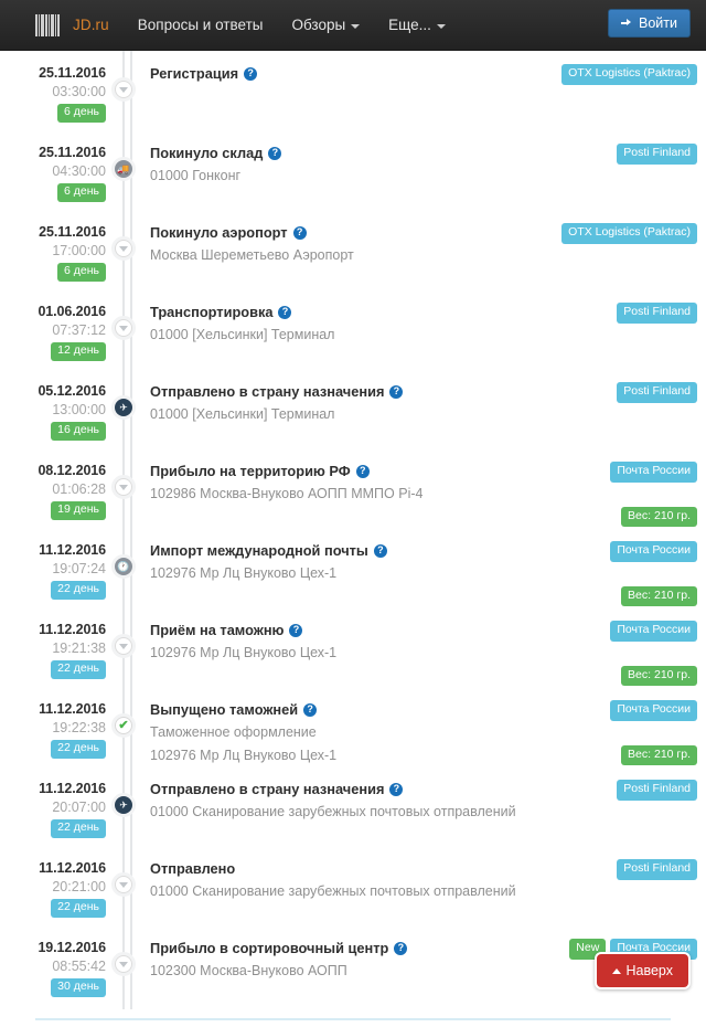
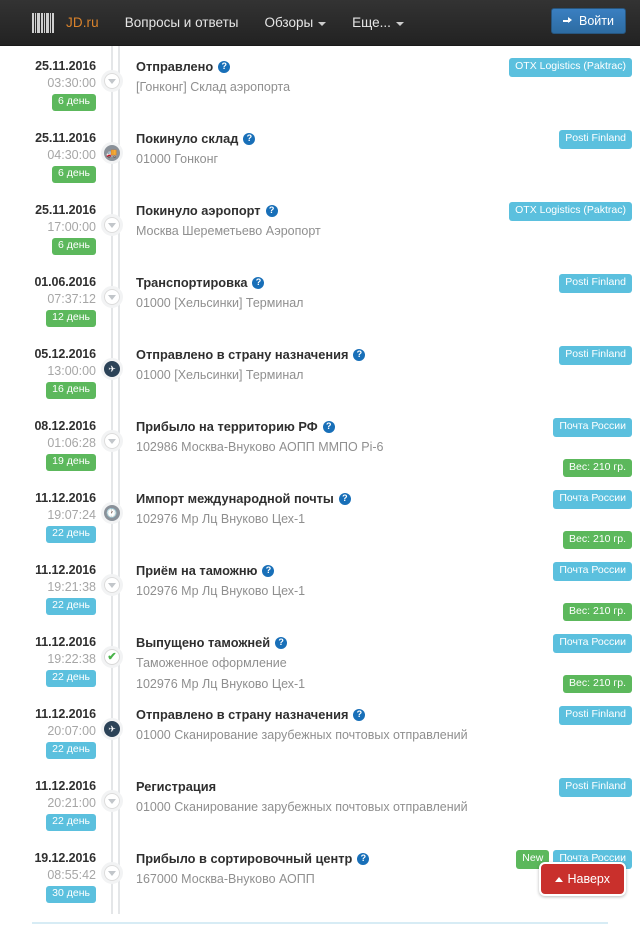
  JD.ru
  Вопросы и ответы
  Обзоры
  Еще...
  Войти
  25.11.2016
  03:30:00
  6 день
- Регистрация
+ Отправлено
  ?
+ [Гонконг] Склад аэропорта
  OTX Logistics (Paktrac)
  25.11.2016
  04:30:00
  6 день
  🚚
  Покинуло склад
  ?
  01000 Гонконг
  Posti Finland
  25.11.2016
  17:00:00
  6 день
  Покинуло аэропорт
  ?
  Москва Шереметьево Аэропорт
  OTX Logistics (Paktrac)
  01.06.2016
  07:37:12
  12 день
  Транспортировка
  ?
  01000 [Хельсинки] Терминал
  Posti Finland
  05.12.2016
  13:00:00
  16 день
  ✈
  Отправлено в страну назначения
  ?
  01000 [Хельсинки] Терминал
  Posti Finland
  08.12.2016
  01:06:28
  19 день
  Прибыло на территорию РФ
  ?
- 102986 Москва-Внуково АОПП ММПО Pi-4
+ 102986 Москва-Внуково АОПП ММПО Pi-6
  Почта России
  Вес: 210 гр.
  11.12.2016
  19:07:24
  22 день
  🕐
  Импорт международной почты
  ?
  102976 Мр Лц Внуково Цех-1
  Почта России
  Вес: 210 гр.
  11.12.2016
  19:21:38
  22 день
  Приём на таможню
  ?
  102976 Мр Лц Внуково Цех-1
  Почта России
  Вес: 210 гр.
  11.12.2016
  19:22:38
  22 день
  ✔
  Выпущено таможней
  ?
  Таможенное оформление
  102976 Мр Лц Внуково Цех-1
  Почта России
  Вес: 210 гр.
  11.12.2016
  20:07:00
  22 день
  ✈
  Отправлено в страну назначения
  ?
  01000 Сканирование зарубежных почтовых отправлений
  Posti Finland
  11.12.2016
  20:21:00
  22 день
- Отправлено
+ Регистрация
  01000 Сканирование зарубежных почтовых отправлений
  Posti Finland
  19.12.2016
  08:55:42
  30 день
  Прибыло в сортировочный центр
  ?
- 102300 Москва-Внуково АОПП
+ 167000 Москва-Внуково АОПП
  New
  Почта России
  Наверх
